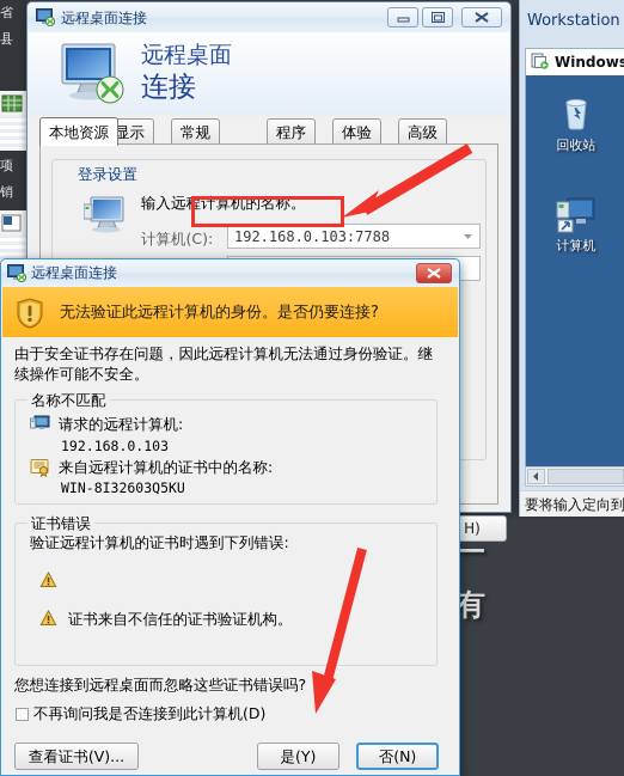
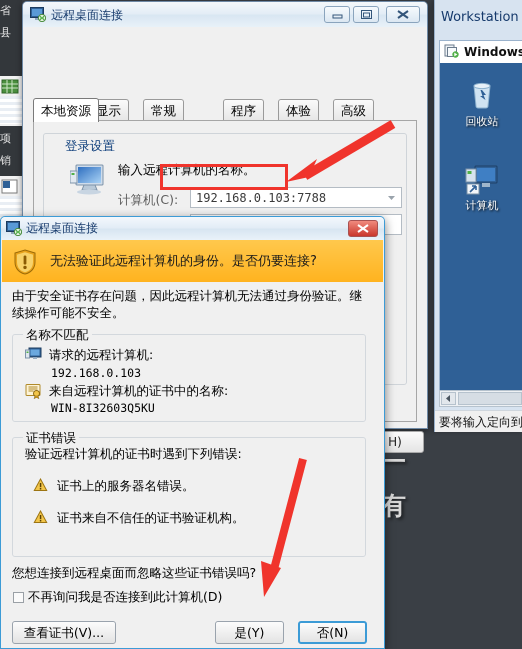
  省
  县
  项
  销
  Workstation
  Windows
  回收站
  计算机
  要将输入定向到
  远程桌面连接
- 远程桌面
- 连接
  本地资源
  显示
  常规
  程序
  体验
  高级
  登录设置
  输入远程计算机的名称。
  计算机(C):
  192.168.0.103:7788
  H)
  远程桌面连接
  无法验证此远程计算机的身份。是否仍要连接?
  由于安全证书存在问题，因此远程计算机无法通过身份验证。继续操作可能不安全。
  名称不匹配
  请求的远程计算机:
  192.168.0.103
  来自远程计算机的证书中的名称:
  WIN-8I32603Q5KU
  证书错误
  验证远程计算机的证书时遇到下列错误:
+ 证书上的服务器名错误。
  证书来自不信任的证书验证机构。
  您想连接到远程桌面而忽略这些证书错误吗?
  不再询问我是否连接到此计算机(D)
  查看证书(V)...
  是(Y)
  否(N)
